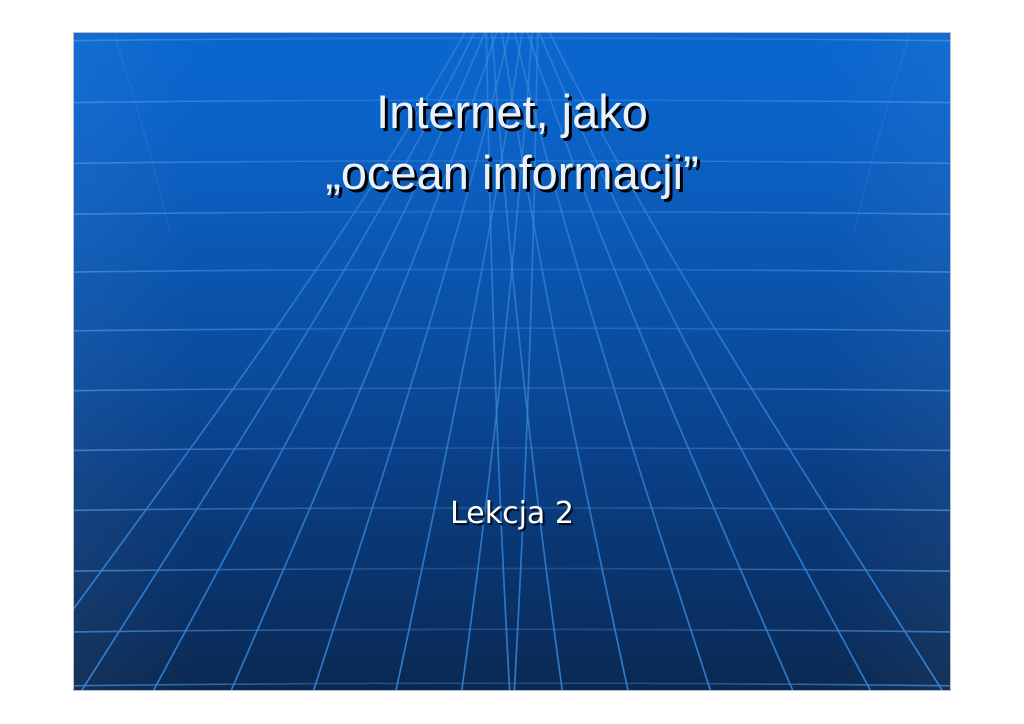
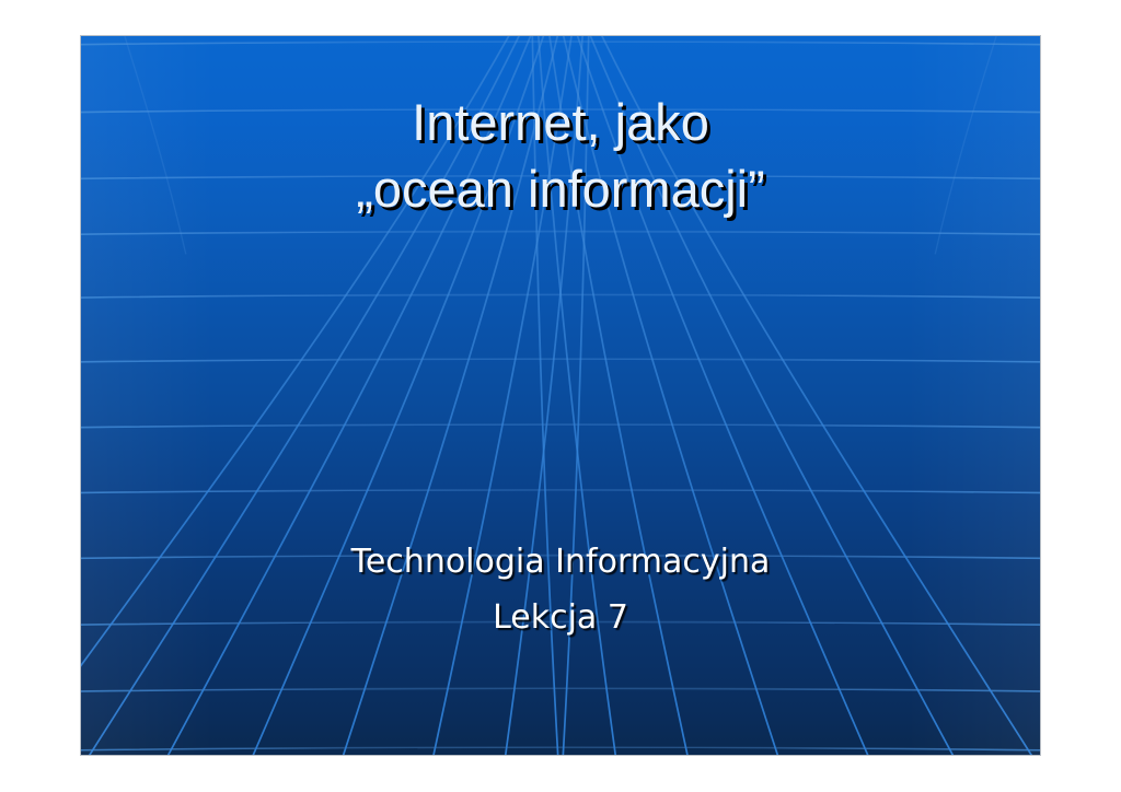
  Internet, jako
  „ocean informacji”
+ Technologia Informacyjna
- Lekcja 2
+ Lekcja 7
